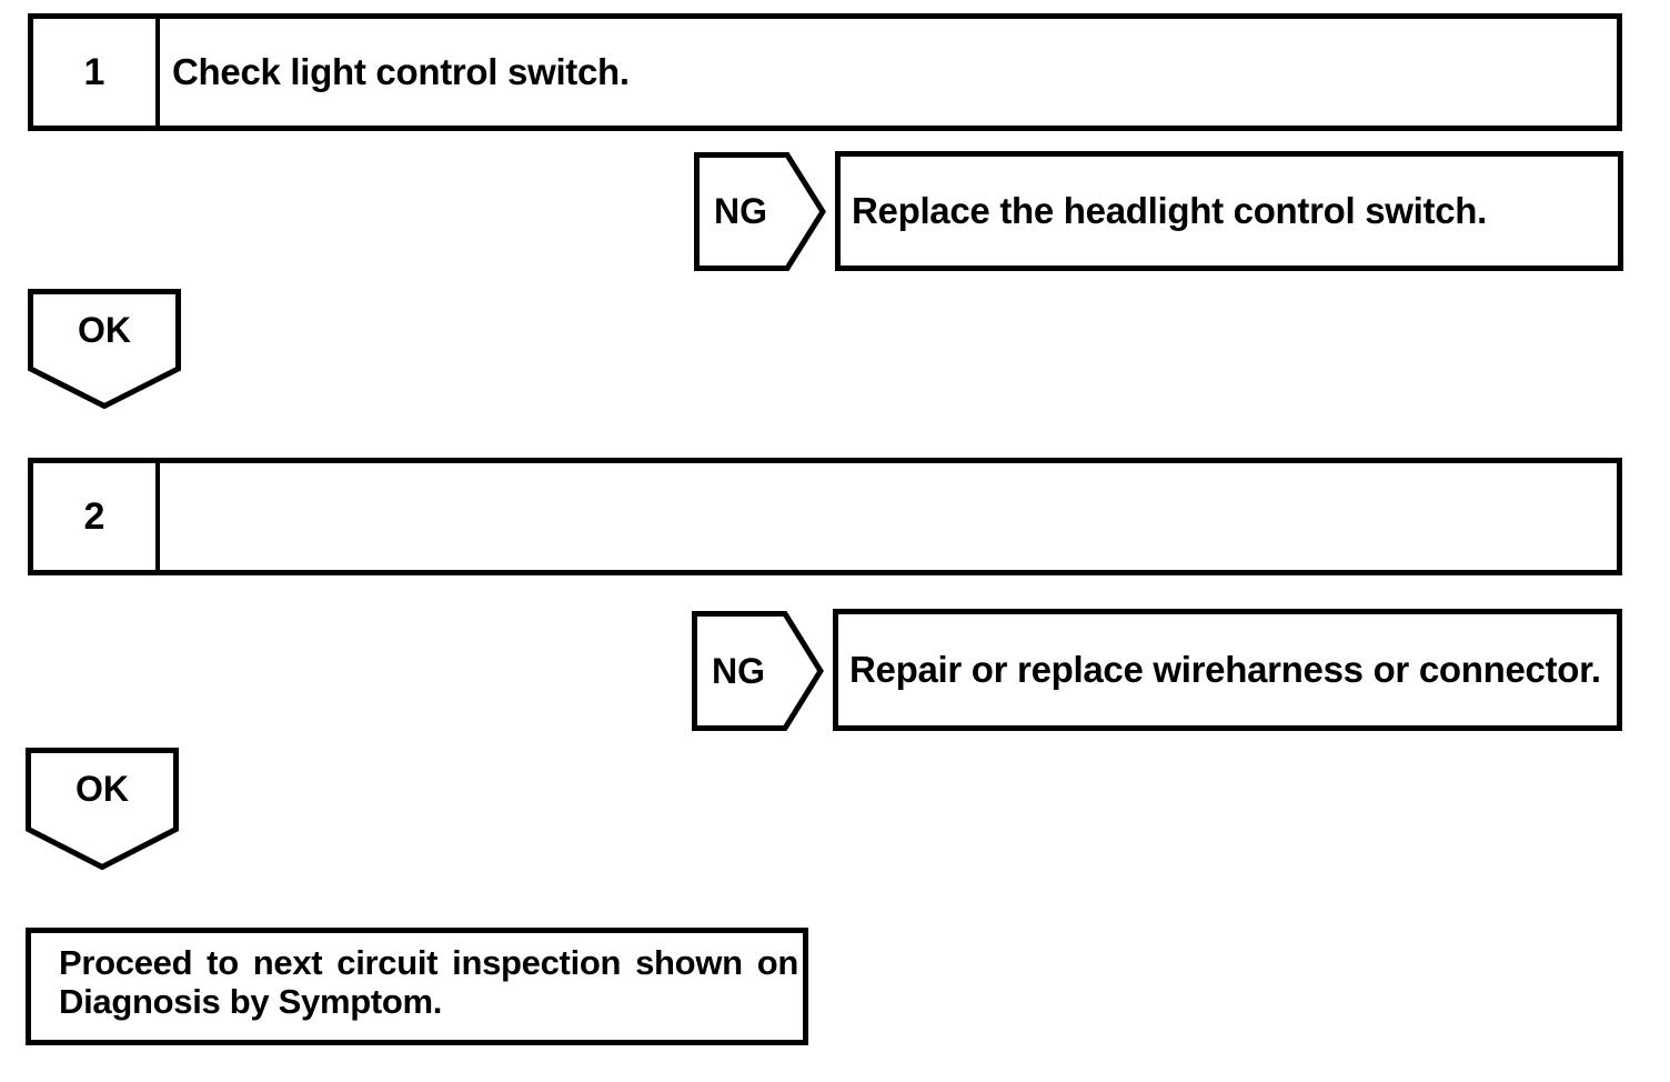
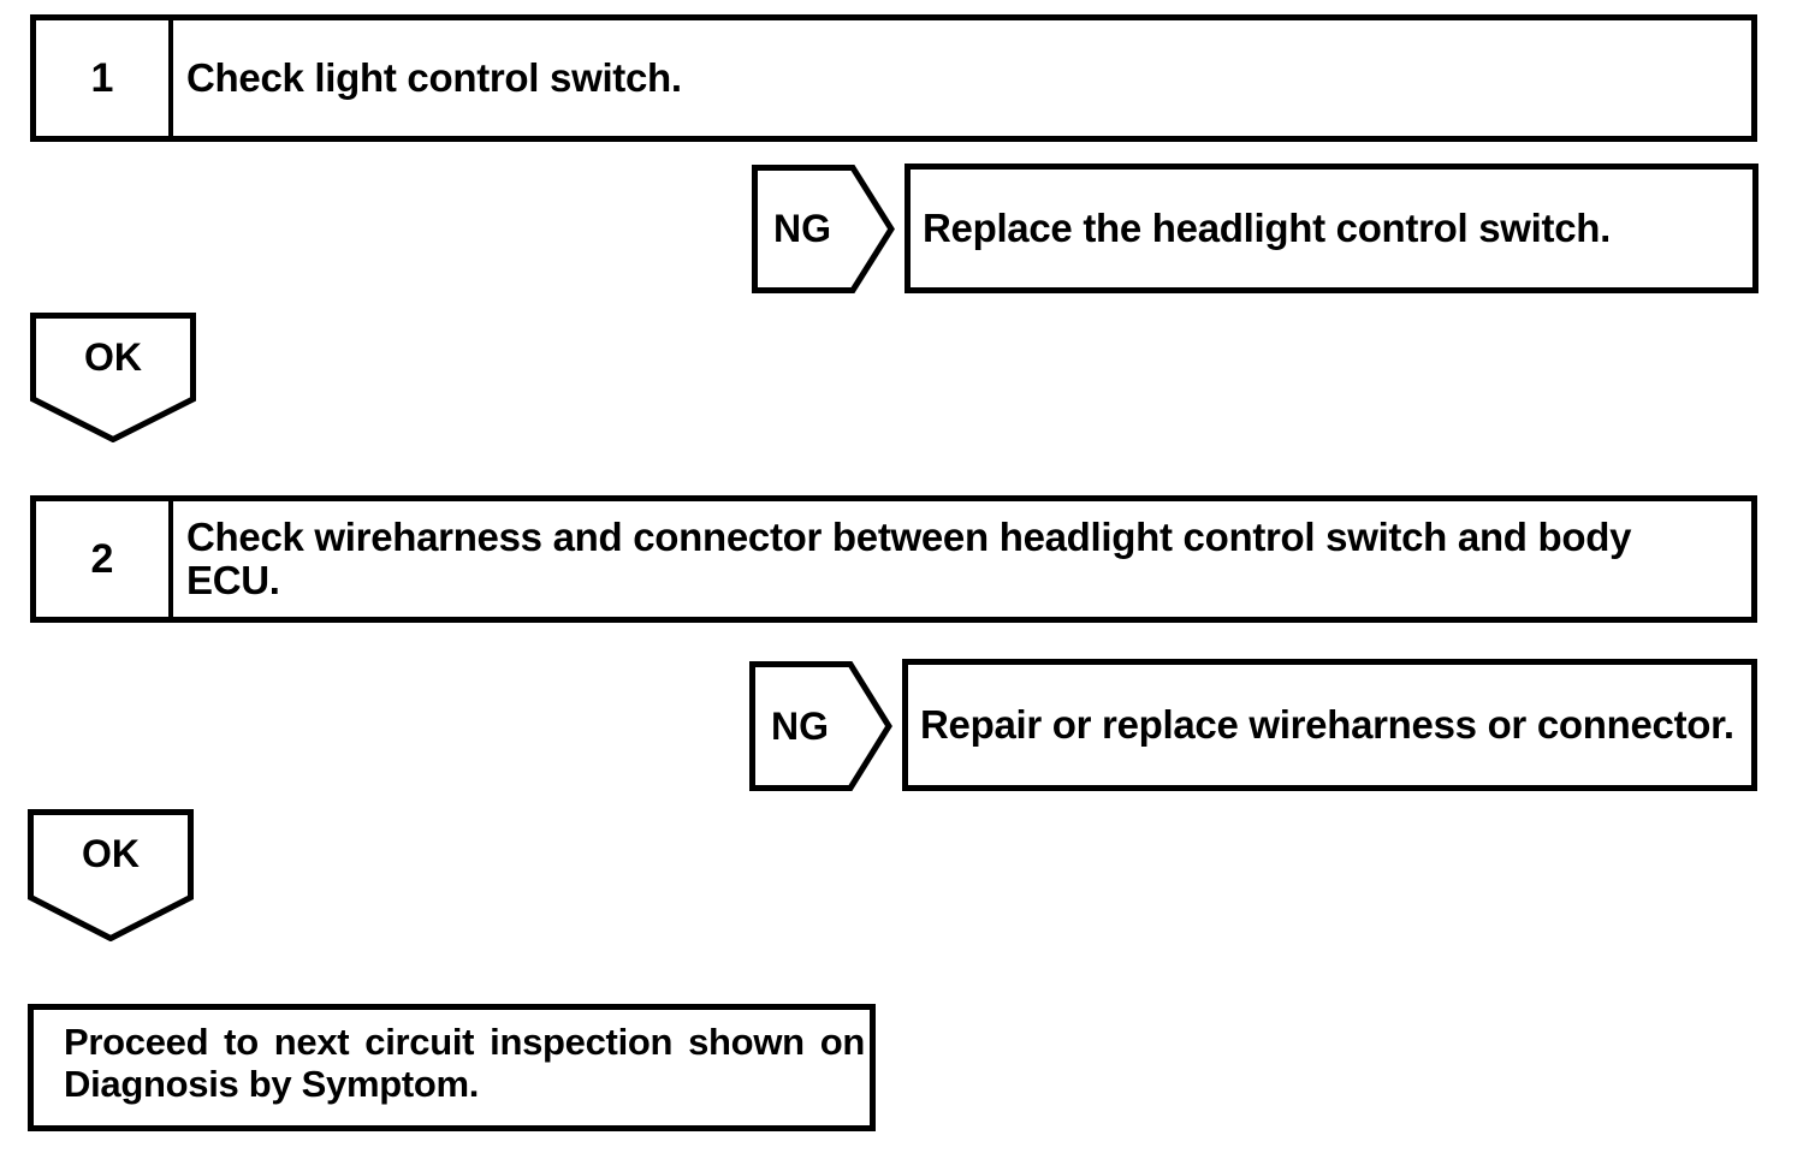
  1
  Check light control switch.
  NG
  Replace the headlight control switch.
  OK
  2
+ Check wireharness and connector between headlight control switch and body
+ ECU.
  NG
  Repair or replace wireharness or connector.
  OK
  Proceed to next circuit inspection shown on
  Diagnosis by Symptom.
